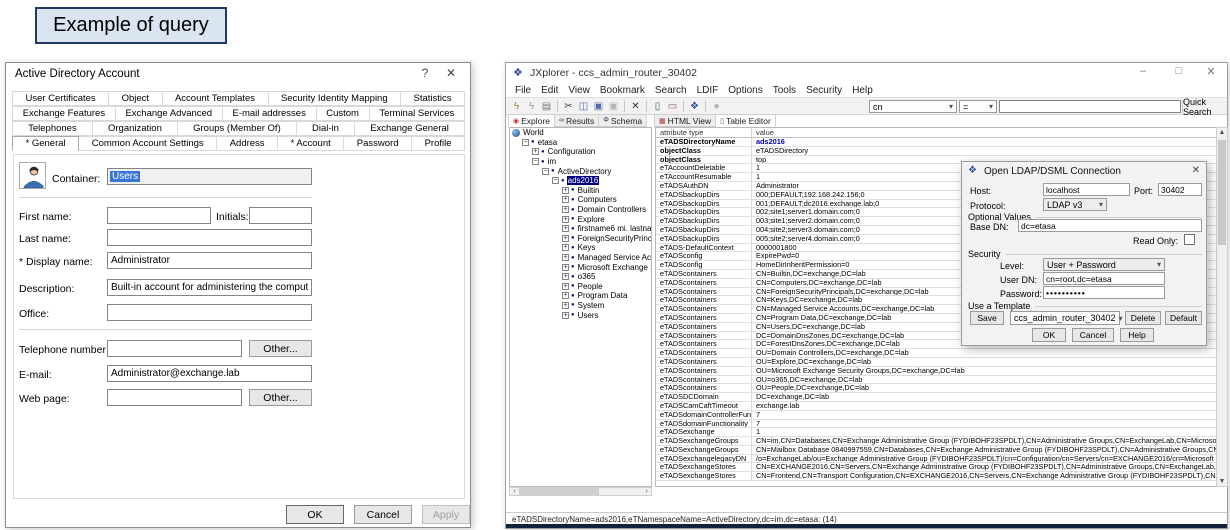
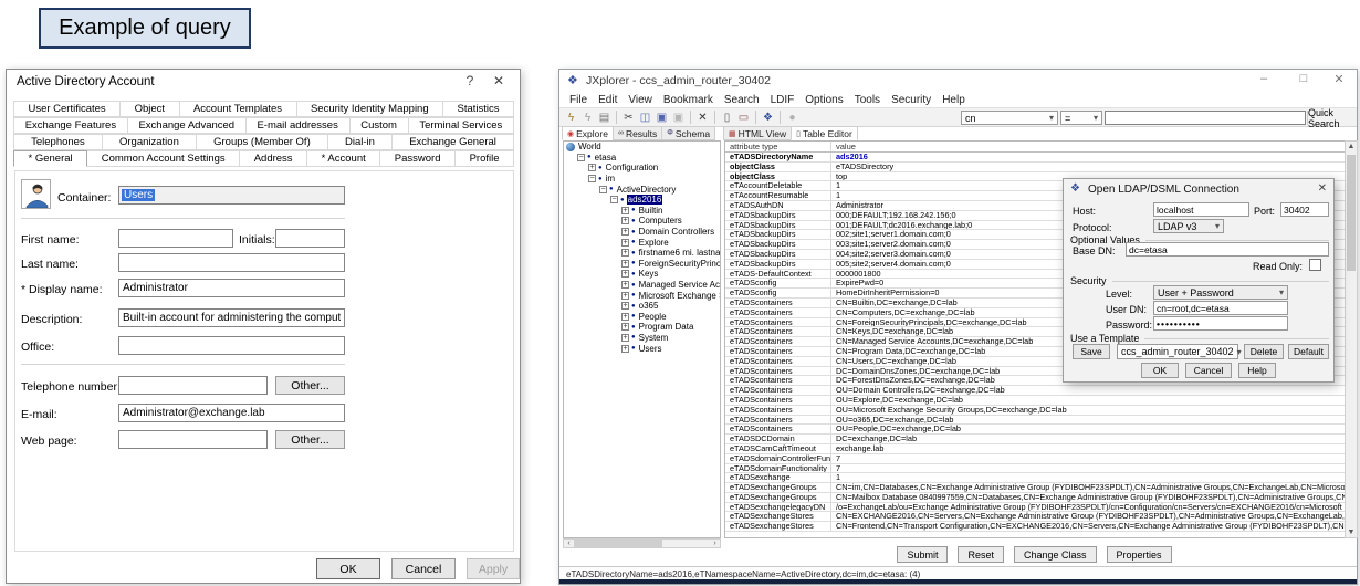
  Example of query
  Active Directory Account
  ?
  ✕
  User Certificates
  Object
  Account Templates
  Security Identity Mapping
  Statistics
  Exchange Features
  Exchange Advanced
  E-mail addresses
  Custom
  Terminal Services
  Telephones
  Organization
  Groups (Member Of)
  Dial-in
  Exchange General
  * General
  Common Account Settings
  Address
  * Account
  Password
  Profile
  Container:
  Users
  First name:
  Initials:
  Last name:
  * Display name:
  Administrator
  Description:
  Built-in account for administering the comput
  Office:
  Telephone number
  Other...
  E-mail:
  Administrator@exchange.lab
  Web page:
  Other...
  OK
  Cancel
  Apply
  ❖
  JXplorer - ccs_admin_router_30402
  –
  □
  ✕
  File
  Edit
  View
  Bookmark
  Search
  LDIF
  Options
  Tools
  Security
  Help
  ϟ
  ϟ
  ▤
  ✂
  ◫
  ▣
  ▣
  ✕
  ▯
  ▭
  ❖
  ●
  cn
  ▾
  =
  ▾
  Quick Search
  Explore
  Results
  Schema
  HTML View
  Table Editor
  World
  etasa
  Configuration
  im
  ActiveDirectory
  ads2016
  Builtin
  Computers
  Domain Controllers
  Explore
  firstname6 mi. lastna
  ForeignSecurityPrinc
  Keys
  Managed Service Ac
  Microsoft Exchange
  o365
  People
  Program Data
  System
  Users
  attribute type
  value
  eTADSDirectoryName
  ads2016
  objectClass
  eTADSDirectory
  objectClass
  top
  eTAccountDeletable
  1
  eTAccountResumable
  1
  eTADSAuthDN
  Administrator
  eTADSbackupDirs
  000;DEFAULT;192.168.242.156;0
  eTADSbackupDirs
  001;DEFAULT;dc2016.exchange.lab;0
  eTADSbackupDirs
  002;site1;server1.domain.com;0
  eTADSbackupDirs
  003;site1;server2.domain.com;0
  eTADSbackupDirs
  004;site2;server3.domain.com;0
  eTADSbackupDirs
  005;site2;server4.domain.com;0
  eTADS-DefaultContext
  0000001800
  eTADSconfig
  ExpirePwd=0
  eTADSconfig
  HomeDirInheritPermission=0
  eTADScontainers
  CN=Builtin,DC=exchange,DC=lab
  eTADScontainers
  CN=Computers,DC=exchange,DC=lab
  eTADScontainers
  CN=ForeignSecurityPrincipals,DC=exchange,DC=lab
  eTADScontainers
  CN=Keys,DC=exchange,DC=lab
  eTADScontainers
  CN=Managed Service Accounts,DC=exchange,DC=lab
  eTADScontainers
  CN=Program Data,DC=exchange,DC=lab
  eTADScontainers
  CN=Users,DC=exchange,DC=lab
  eTADScontainers
  DC=DomainDnsZones,DC=exchange,DC=lab
  eTADScontainers
  DC=ForestDnsZones,DC=exchange,DC=lab
  eTADScontainers
  OU=Domain Controllers,DC=exchange,DC=lab
  eTADScontainers
  OU=Explore,DC=exchange,DC=lab
  eTADScontainers
  OU=Microsoft Exchange Security Groups,DC=exchange,DC=lab
  eTADScontainers
  OU=o365,DC=exchange,DC=lab
  eTADScontainers
  OU=People,DC=exchange,DC=lab
  eTADSDCDomain
  DC=exchange,DC=lab
  eTADSCamCaftTimeout
  exchange.lab
  eTADSdomainControllerFun
  7
  eTADSdomainFunctionality
  7
  eTADSexchange
  1
  eTADSexchangeGroups
  CN=im,CN=Databases,CN=Exchange Administrative Group (FYDIBOHF23SPDLT),CN=Administrative Groups,CN=ExchangeLab,CN=Microso
  eTADSexchangeGroups
  CN=Mailbox Database 0840997559,CN=Databases,CN=Exchange Administrative Group (FYDIBOHF23SPDLT),CN=Administrative Groups,C
  eTADSexchangelegacyDN
  /o=ExchangeLab/ou=Exchange Administrative Group (FYDIBOHF23SPDLT)/cn=Configuration/cn=Servers/cn=EXCHANGE2016/cn=Microsoft
  eTADSexchangeStores
  CN=EXCHANGE2016,CN=Servers,CN=Exchange Administrative Group (FYDIBOHF23SPDLT),CN=Administrative Groups,CN=ExchangeLab,
  eTADSexchangeStores
  CN=Frontend,CN=Transport Configuration,CN=EXCHANGE2016,CN=Servers,CN=Exchange Administrative Group (FYDIBOHF23SPDLT),CN
+ Submit
+ Reset
+ Change Class
+ Properties
- eTADSDirectoryName=ads2016,eTNamespaceName=ActiveDirectory,dc=im,dc=etasa: (14)
+ eTADSDirectoryName=ads2016,eTNamespaceName=ActiveDirectory,dc=im,dc=etasa: (4)
  ❖
  Open LDAP/DSML Connection
  ✕
  Host:
  localhost
  Port:
  30402
  Protocol:
  LDAP v3
  ▾
  Optional Values
  Base DN:
  dc=etasa
  Read Only:
  Security
  Level:
  User + Password
  ▾
  User DN:
  cn=root,dc=etasa
  Password:
  ••••••••••
  Use a Template
  Save
  ccs_admin_router_30402
  ▾
  Delete
  Default
  OK
  Cancel
  Help
